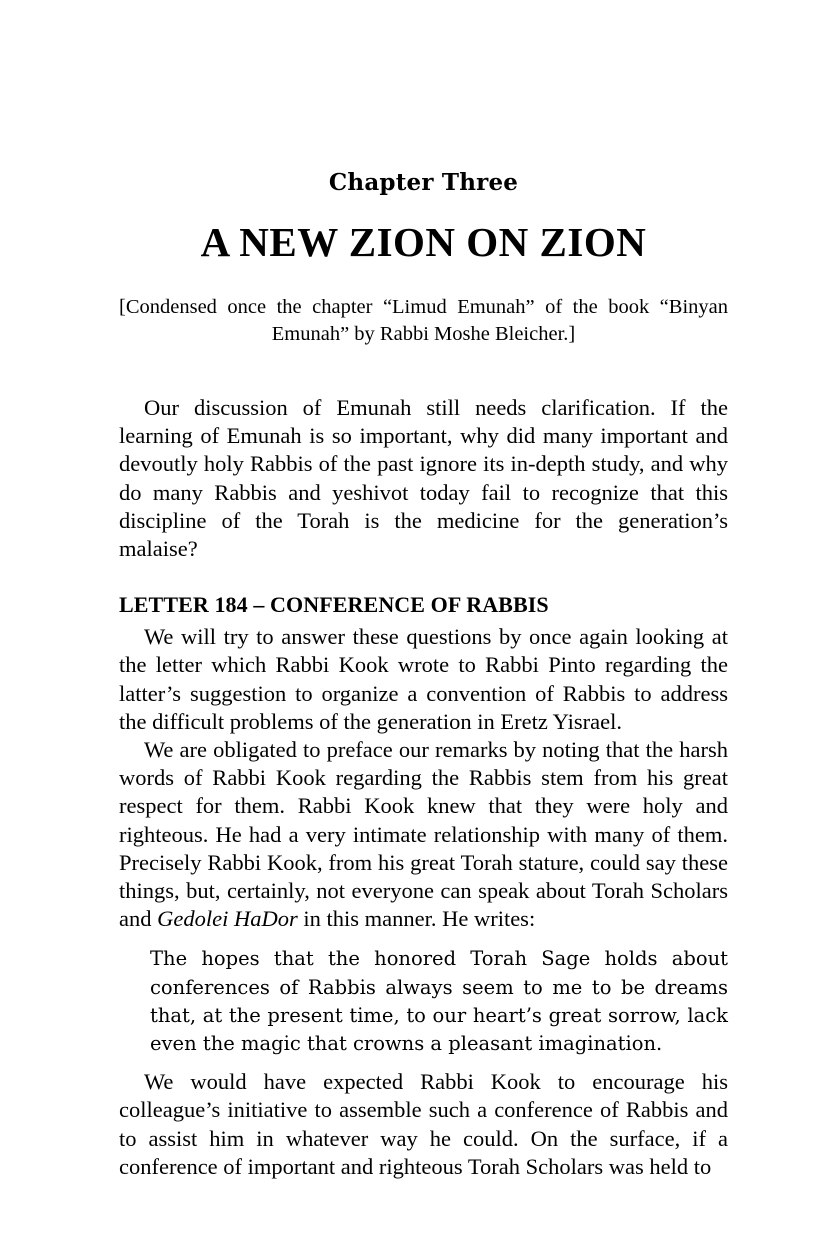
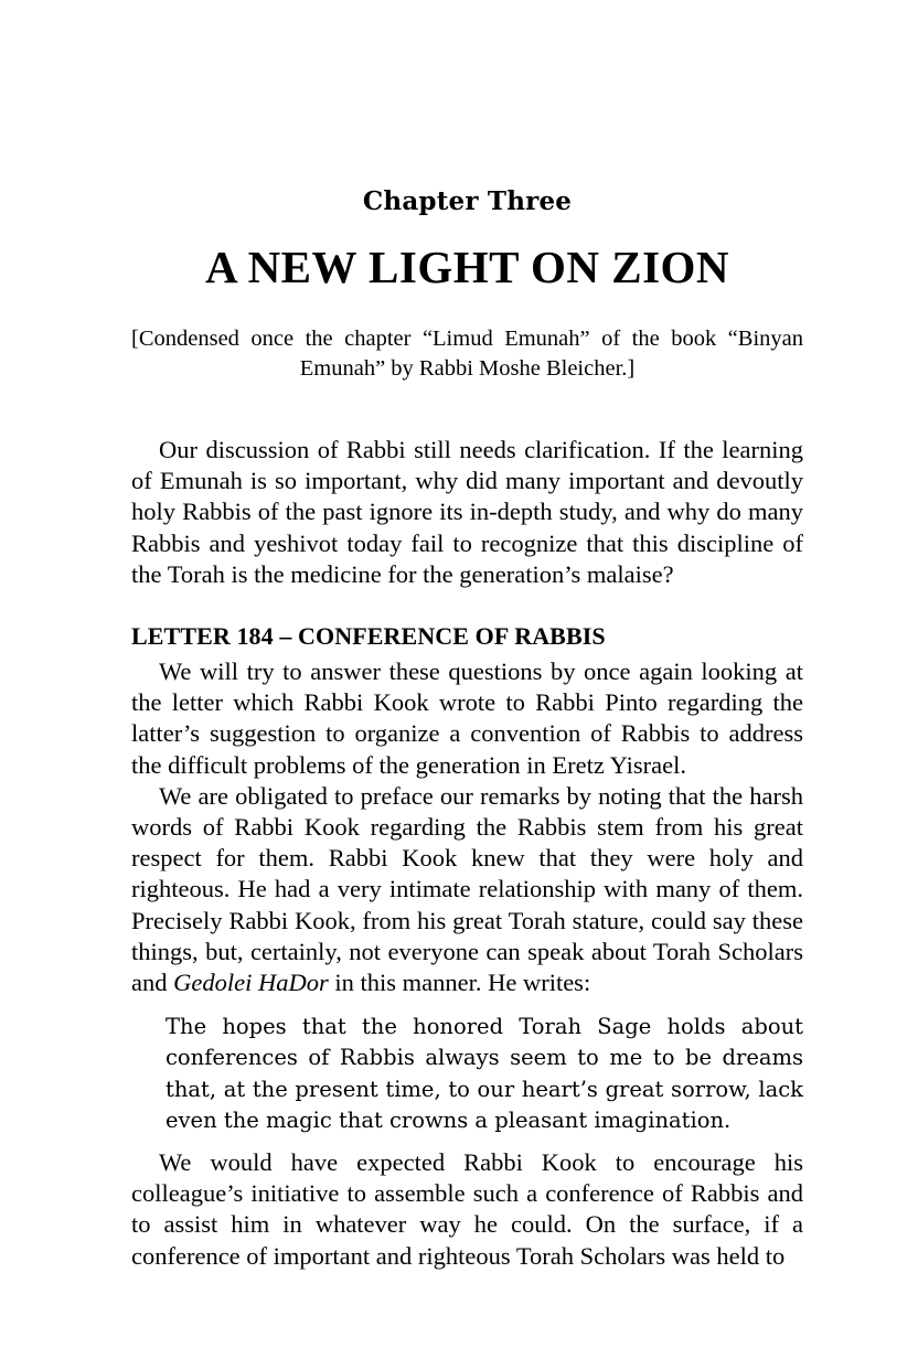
  Chapter Three
- A NEW ZION ON ZION
+ A NEW LIGHT ON ZION
  [Condensed once the chapter “Limud Emunah” of the book “Binyan Emunah” by Rabbi Moshe Bleicher.]
- Our discussion of Emunah still needs clarification. If the learning of Emunah is so important, why did many important and devoutly holy Rabbis of the past ignore its in-depth study, and why do many Rabbis and yeshivot today fail to recognize that this discipline of the Torah is the medicine for the generation’s malaise?
+ Our discussion of Rabbi still needs clarification. If the learning of Emunah is so important, why did many important and devoutly holy Rabbis of the past ignore its in-depth study, and why do many Rabbis and yeshivot today fail to recognize that this discipline of the Torah is the medicine for the generation’s malaise?
  LETTER 184 – CONFERENCE OF RABBIS
  We will try to answer these questions by once again looking at the letter which Rabbi Kook wrote to Rabbi Pinto regarding the latter’s suggestion to organize a convention of Rabbis to address the difficult problems of the generation in Eretz Yisrael.
  We are obligated to preface our remarks by noting that the harsh words of Rabbi Kook regarding the Rabbis stem from his great respect for them. Rabbi Kook knew that they were holy and righteous. He had a very intimate relationship with many of them. Precisely Rabbi Kook, from his great Torah stature, could say these things, but, certainly, not everyone can speak about Torah Scholars and Gedolei HaDor in this manner. He writes:
  The hopes that the honored Torah Sage holds about conferences of Rabbis always seem to me to be dreams that, at the present time, to our heart’s great sorrow, lack even the magic that crowns a pleasant imagination.
  We would have expected Rabbi Kook to encourage his colleague’s initiative to assemble such a conference of Rabbis and to assist him in whatever way he could. On the surface, if a conference of important and righteous Torah Scholars was held to
